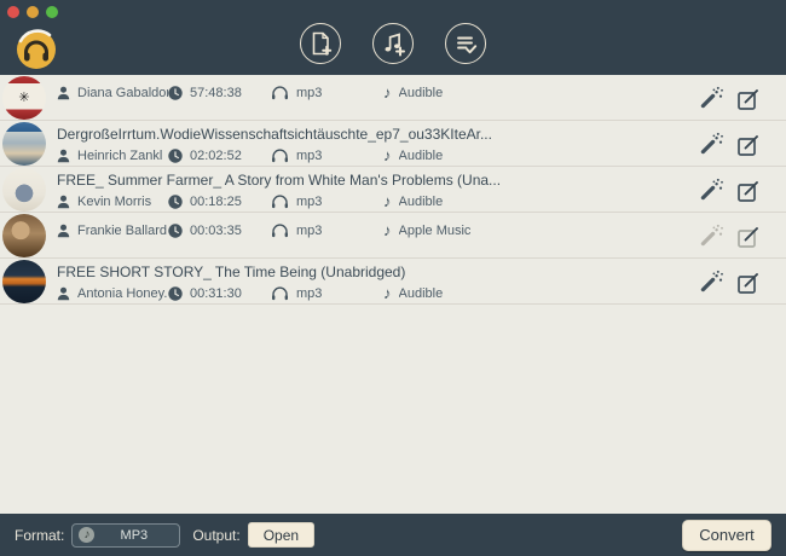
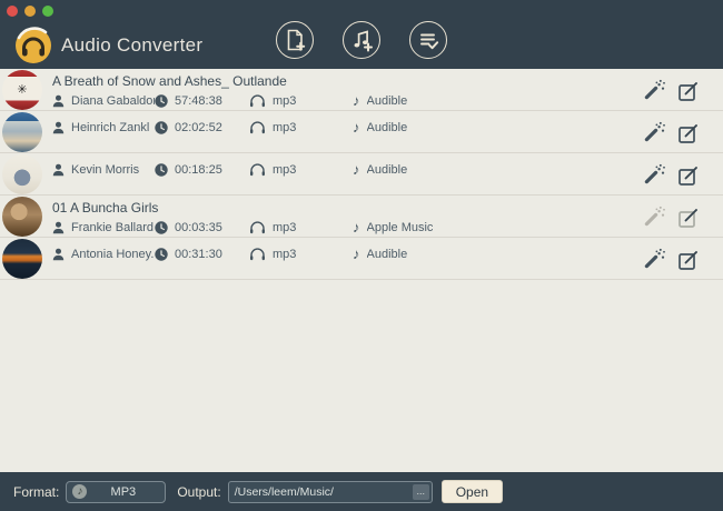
+ Audio Converter
+ A Breath of Snow and Ashes_ Outlande
  Diana Gabaldo
  57:48:38
  mp3
  ♪
  Audible
- DergroßeIrrtum.WodieWissenschaftsichtäuschte_ep7_ou33KIteAr...
  Heinrich Zankl
  02:02:52
  mp3
  ♪
  Audible
- FREE_ Summer Farmer_ A Story from White Man's Problems (Una...
  Kevin Morris
  00:18:25
  mp3
  ♪
  Audible
+ 01 A Buncha Girls
  Frankie Ballard
  00:03:35
  mp3
  ♪
  Apple Music
- FREE SHORT STORY_ The Time Being (Unabridged)
  Antonia Honey.
  00:31:30
  mp3
  ♪
  Audible
  Format:
  ♪
  MP3
  Output:
+ /Users/leem/Music/
+ ...
  Open
- Convert
